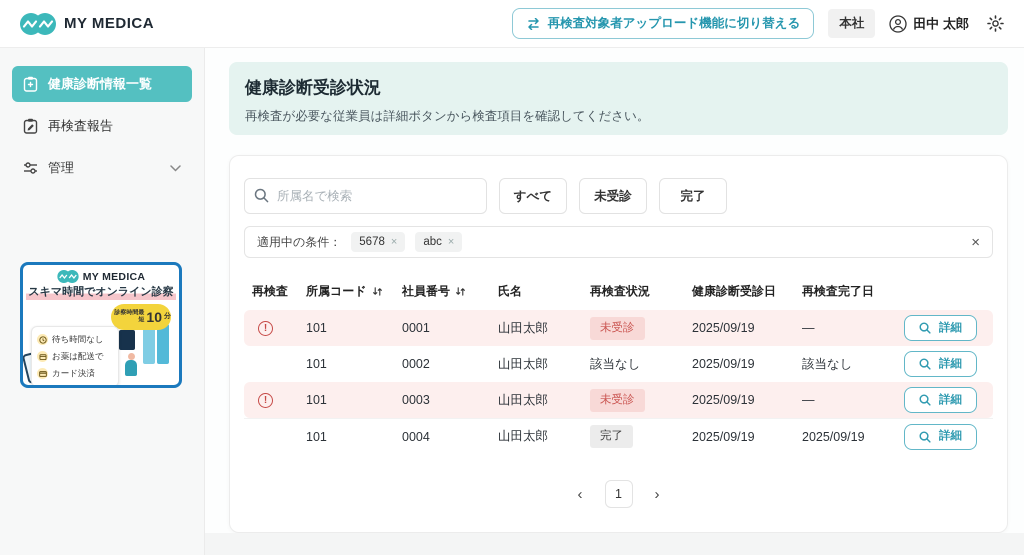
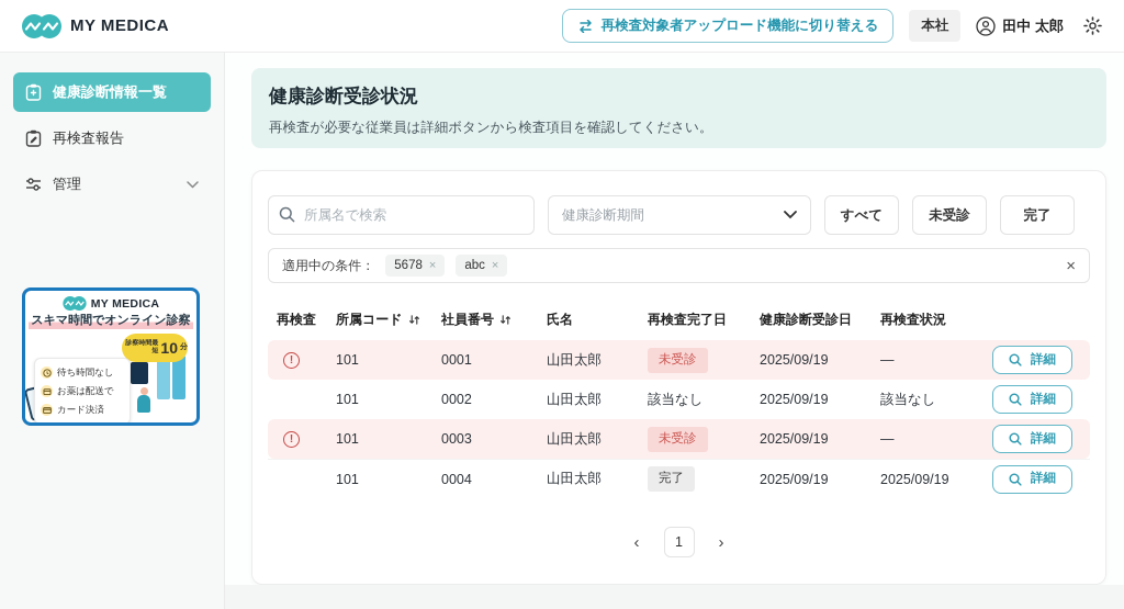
  MY MEDICA
  再検査対象者アップロード機能に切り替える
  本社
  田中 太郎
  健康診断情報一覧
  再検査報告
  管理
  MY MEDICA
  スキマ時間でオンライン診察
  10
  待ち時間なし
  お薬は配送で
  カード決済
  健康診断受診状況
  再検査が必要な従業員は詳細ボタンから検査項目を確認してください。
  所属名で検索
+ 健康診断期間
  すべて
  未受診
  完了
  適用中の条件：
  5678
  ×
  abc
  ×
  ×
  再検査
  所属コード
  社員番号
  氏名
- 再検査状況
+ 再検査完了日
  健康診断受診日
- 再検査完了日
+ 再検査状況
  !
  101
  0001
  山田太郎
  未受診
  2025/09/19
  —
  詳細
  101
  0002
  山田太郎
  該当なし
  2025/09/19
  該当なし
  詳細
  !
  101
  0003
  山田太郎
  未受診
  2025/09/19
  —
  詳細
  101
  0004
  山田太郎
  完了
  2025/09/19
  2025/09/19
  詳細
  ‹
  1
  ›
